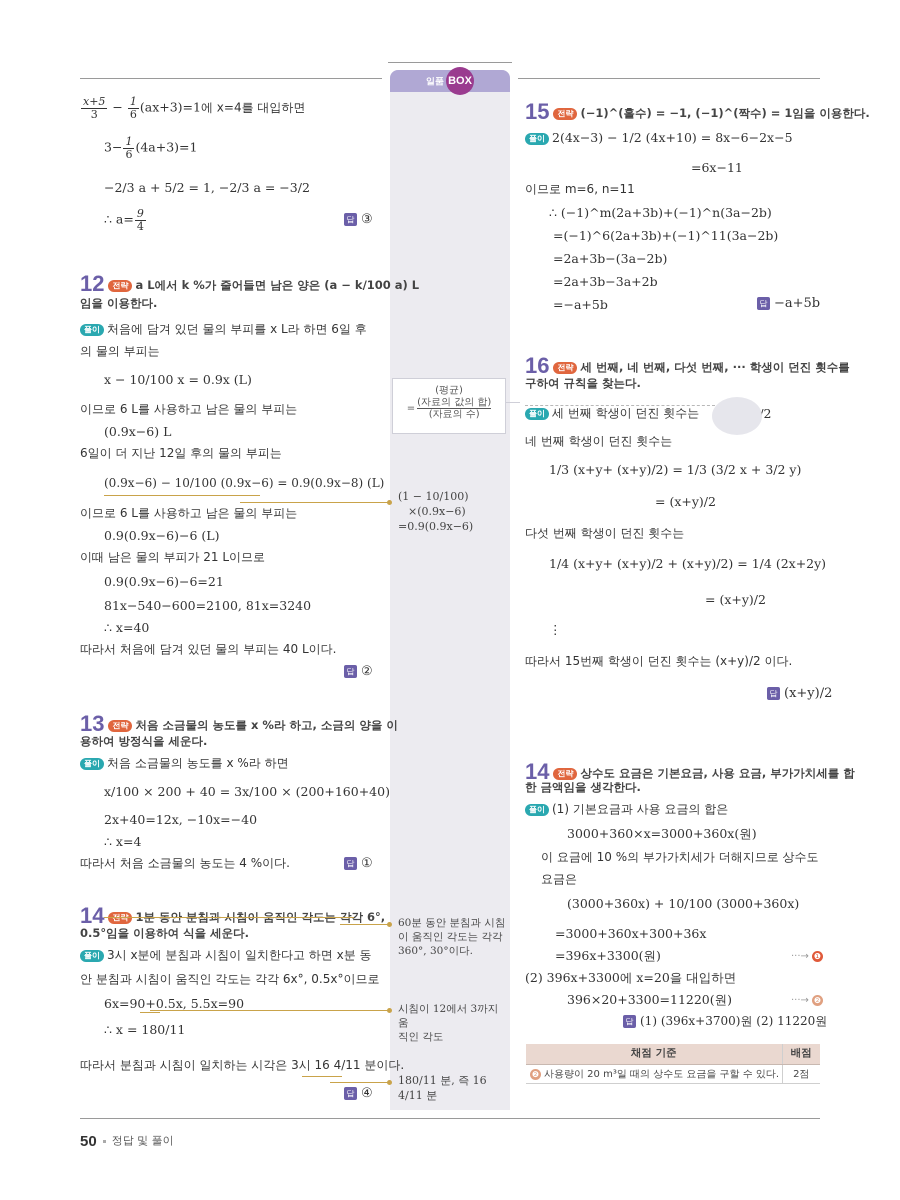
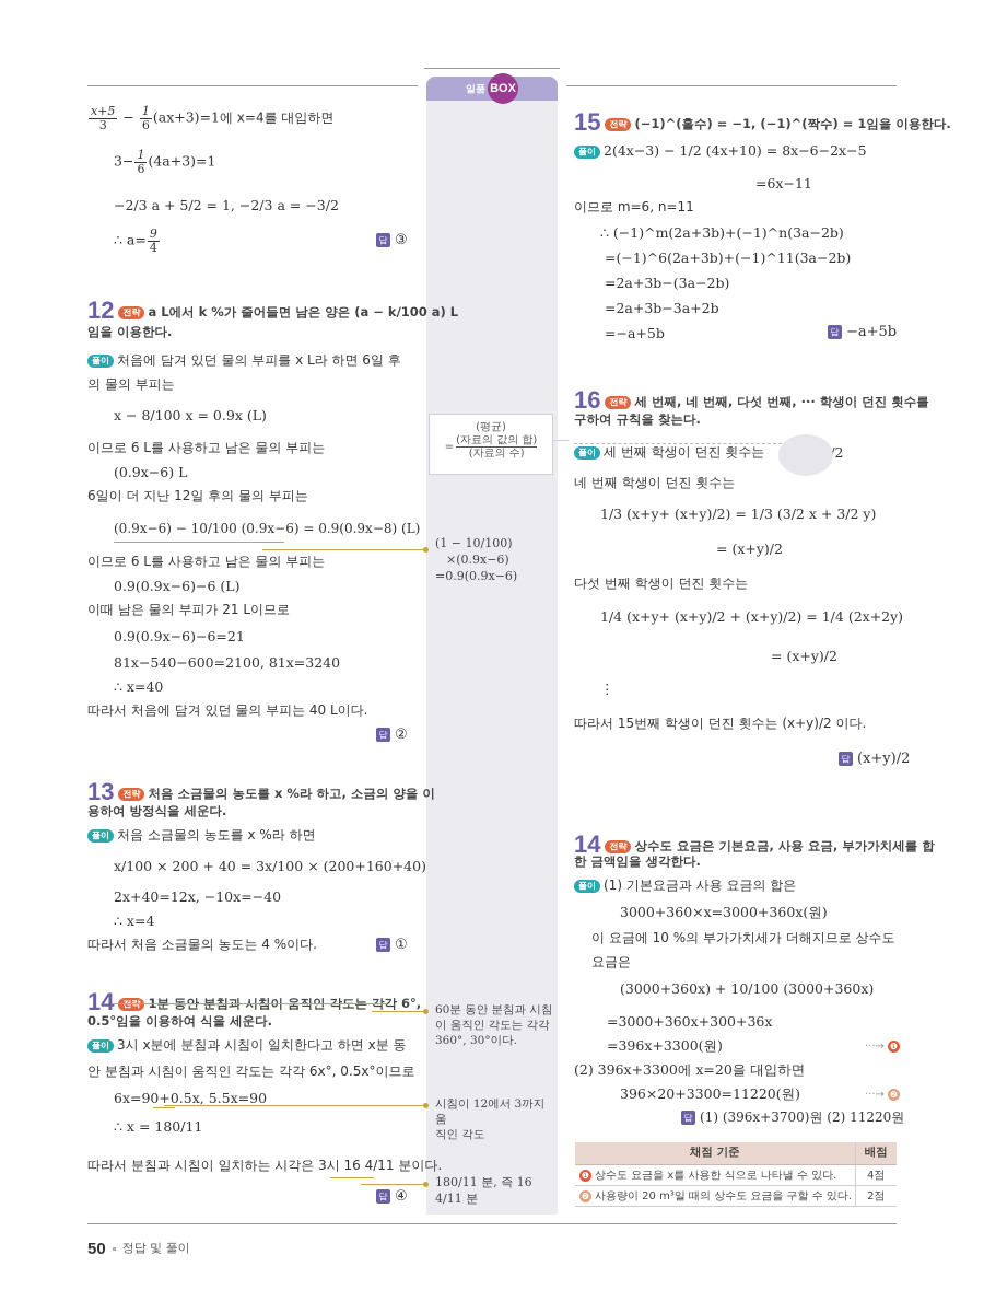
  일품
  BOX
  x+5
  3
  −
  1
  6
  (ax+3)=1에 x=4를 대입하면
  3−
  1
  6
  (4a+3)=1
  −2/3 a + 5/2 = 1, −2/3 a = −3/2
  ∴ a=
  9
  4
  답 ③
  12 전략 a L에서 k %가 줄어들면 남은 양은 (a − k/100 a) L
  임을 이용한다.
  풀이 처음에 담겨 있던 물의 부피를 x L라 하면 6일 후
  의 물의 부피는
- x − 10/100 x = 0.9x (L)
+ x − 8/100 x = 0.9x (L)
  이므로 6 L를 사용하고 남은 물의 부피는
  (0.9x−6) L
  6일이 더 지난 12일 후의 물의 부피는
  (0.9x−6) − 10/100 (0.9x−6) = 0.9(0.9x−8) (L)
  이므로 6 L를 사용하고 남은 물의 부피는
  0.9(0.9x−6)−6 (L)
  이때 남은 물의 부피가 21 L이므로
  0.9(0.9x−6)−6=21
  81x−540−600=2100, 81x=3240
  ∴ x=40
  따라서 처음에 담겨 있던 물의 부피는 40 L이다.
  답 ②
  13 전략 처음 소금물의 농도를 x %라 하고, 소금의 양을 이
  용하여 방정식을 세운다.
  풀이 처음 소금물의 농도를 x %라 하면
  x/100 × 200 + 40 = 3x/100 × (200+160+40)
  2x+40=12x, −10x=−40
  ∴ x=4
  따라서 처음 소금물의 농도는 4 %이다.
  답 ①
  0.5°임을 이용하여 식을 세운다.
  풀이 3시 x분에 분침과 시침이 일치한다고 하면 x분 동
  안 분침과 시침이 움직인 각도는 각각 6x°, 0.5x°이므로
  6x=90+0.5x, 5.5x=90
  ∴ x = 180/11
  따라서 분침과 시침이 일치하는 시각은 3시 16 4/11 분이다.
  답 ④
  (평균)
  =
  (자료의 값의 합)
  (자료의 수)
  (1 − 10/100)
  ×(0.9x−6)
  =0.9(0.9x−6)
  60분 동안 분침과 시침
  이 움직인 각도는 각각
  360°, 30°이다.
  시침이 12에서 3까지 움
  직인 각도
  180/11 분, 즉 16 4/11 분
  15 전략 (−1)^(홀수) = −1, (−1)^(짝수) = 1임을 이용한다.
  풀이 2(4x−3) − 1/2 (4x+10) = 8x−6−2x−5
  =6x−11
  이므로 m=6, n=11
  ∴ (−1)^m(2a+3b)+(−1)^n(3a−2b)
  =(−1)^6(2a+3b)+(−1)^11(3a−2b)
  =2a+3b−(3a−2b)
  =2a+3b−3a+2b
  =−a+5b
  답 −a+5b
  16 전략 세 번째, 네 번째, 다섯 번째, ··· 학생이 던진 횟수를
  구하여 규칙을 찾는다.
  풀이 세 번째 학생이 던진 횟수는
  네 번째 학생이 던진 횟수는
  1/3 (x+y+ (x+y)/2) = 1/3 (3/2 x + 3/2 y)
  = (x+y)/2
  다섯 번째 학생이 던진 횟수는
  1/4 (x+y+ (x+y)/2 + (x+y)/2) = 1/4 (2x+2y)
  = (x+y)/2
  ⋮
  따라서 15번째 학생이 던진 횟수는 (x+y)/2 이다.
  답 (x+y)/2
  14 전략 상수도 요금은 기본요금, 사용 요금, 부가가치세를 합
  한 금액임을 생각한다.
  풀이 (1) 기본요금과 사용 요금의 합은
  3000+360×x=3000+360x(원)
  이 요금에 10 %의 부가가치세가 더해지므로 상수도
  요금은
  (3000+360x) + 10/100 (3000+360x)
  =3000+360x+300+36x
  =396x+3300(원)
  ···→ ❶
  (2) 396x+3300에 x=20을 대입하면
  396×20+3300=11220(원)
  ···→ ❷
  답 (1) (396x+3700)원 (2) 11220원
  채점 기준	배점
+ ❶ 상수도 요금을 x를 사용한 식으로 나타낼 수 있다.	4점
  ❷ 사용량이 20 m³일 때의 상수도 요금을 구할 수 있다.	2점
  50
  정답 및 풀이
